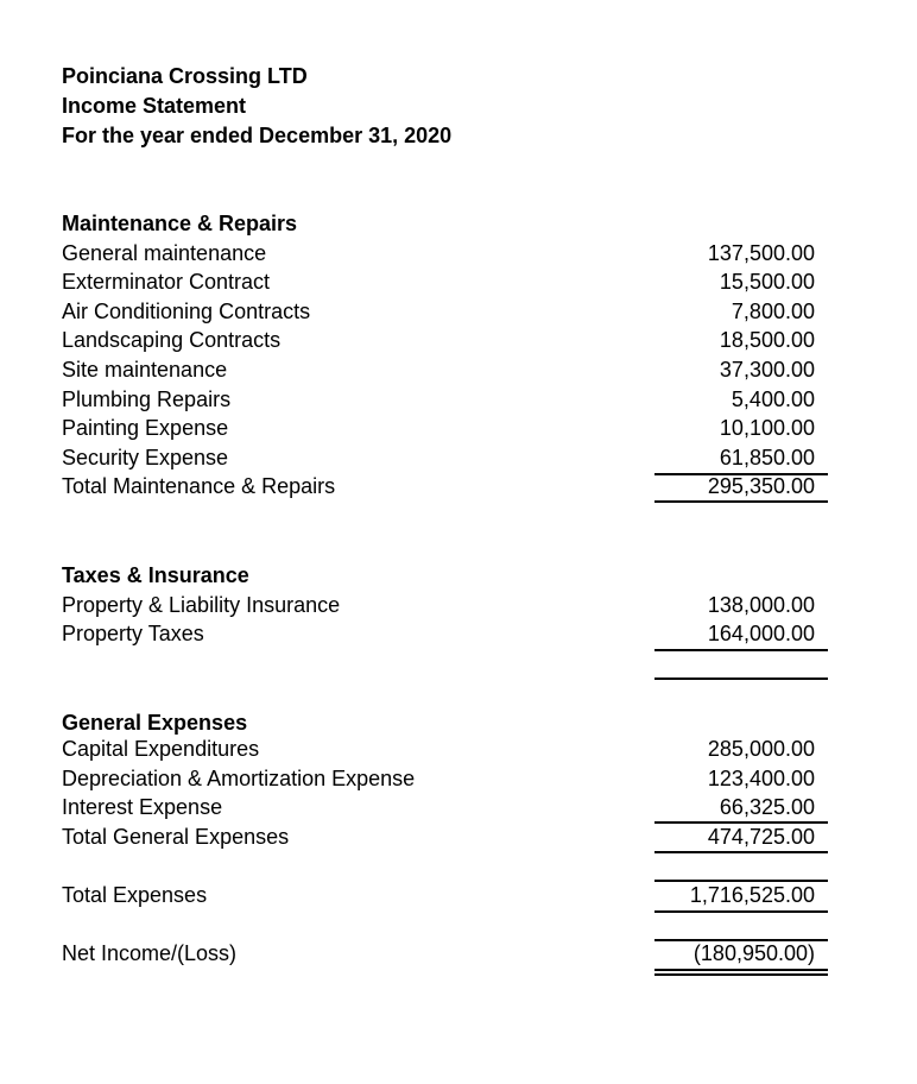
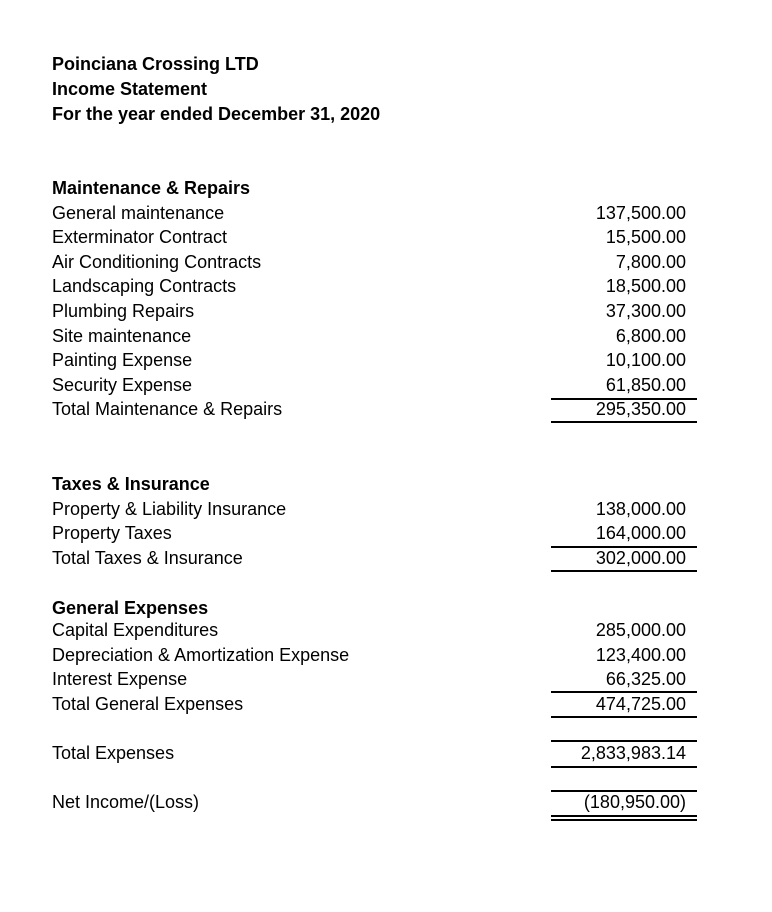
  Poinciana Crossing LTD
  Income Statement
  For the year ended December 31, 2020
  Maintenance & Repairs
  General maintenance
  137,500.00
  Exterminator Contract
  15,500.00
  Air Conditioning Contracts
  7,800.00
  Landscaping Contracts
  18,500.00
- Site maintenance
+ Plumbing Repairs
  37,300.00
- Plumbing Repairs
+ Site maintenance
- 5,400.00
+ 6,800.00
  Painting Expense
  10,100.00
  Security Expense
  61,850.00
  Total Maintenance & Repairs
  295,350.00
  Taxes & Insurance
  Property & Liability Insurance
  138,000.00
  Property Taxes
  164,000.00
+ Total Taxes & Insurance
+ 302,000.00
  General Expenses
  Capital Expenditures
  285,000.00
  Depreciation & Amortization Expense
  123,400.00
  Interest Expense
  66,325.00
  Total General Expenses
  474,725.00
  Total Expenses
- 1,716,525.00
+ 2,833,983.14
  Net Income/(Loss)
  (180,950.00)
